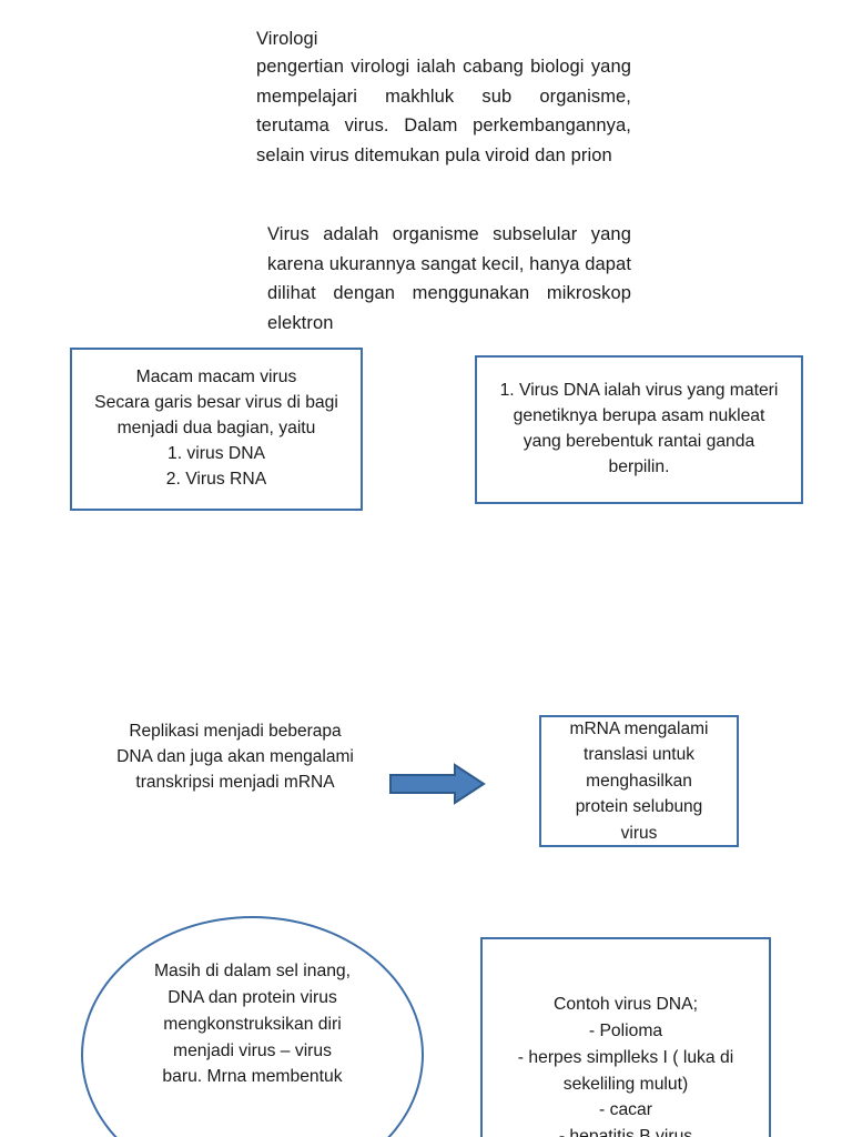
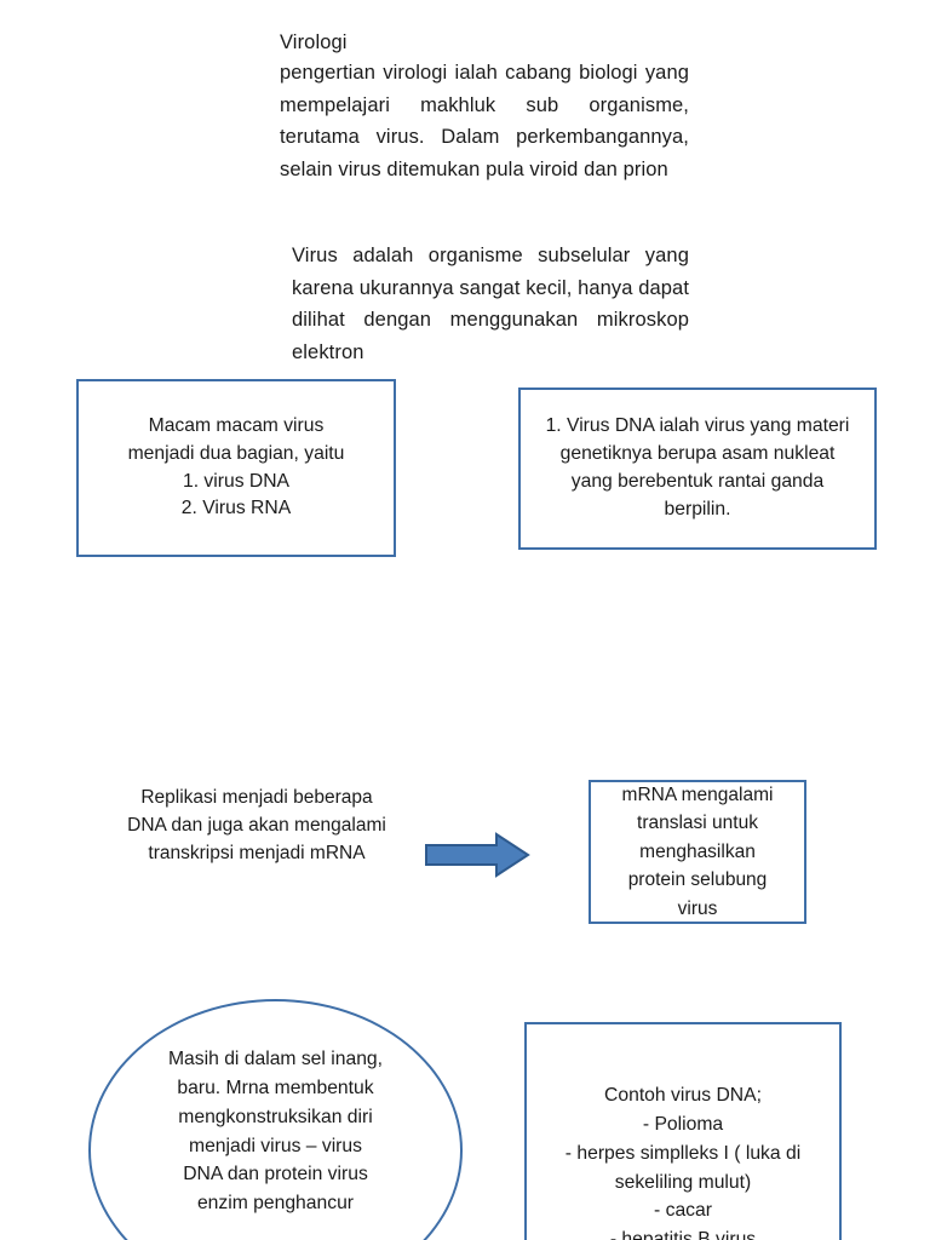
  Virologi
  pengertian virologi ialah cabang biologi yang mempelajari makhluk sub organisme, terutama virus. Dalam perkembangannya, selain virus ditemukan pula viroid dan prion
  Virus adalah organisme subselular yang karena ukurannya sangat kecil, hanya dapat dilihat dengan menggunakan mikroskop elektron
  Macam macam virus
- Secara garis besar virus di bagi
  menjadi dua bagian, yaitu
  1. virus DNA
  2. Virus RNA
  1. Virus DNA ialah virus yang materi
  genetiknya berupa asam nukleat
  yang berebentuk rantai ganda
  berpilin.
  Replikasi menjadi beberapa DNA dan juga akan mengalami transkripsi menjadi mRNA
  mRNA mengalami
  translasi untuk
  menghasilkan
  protein selubung
  virus
  Masih di dalam sel inang,
- DNA dan protein virus
+ baru. Mrna membentuk
  mengkonstruksikan diri
  menjadi virus – virus
- baru. Mrna membentuk
+ DNA dan protein virus
+ enzim penghancur
  Contoh virus DNA;
  - Polioma
  - herpes simplleks I ( luka di
  sekeliling mulut)
  - cacar
